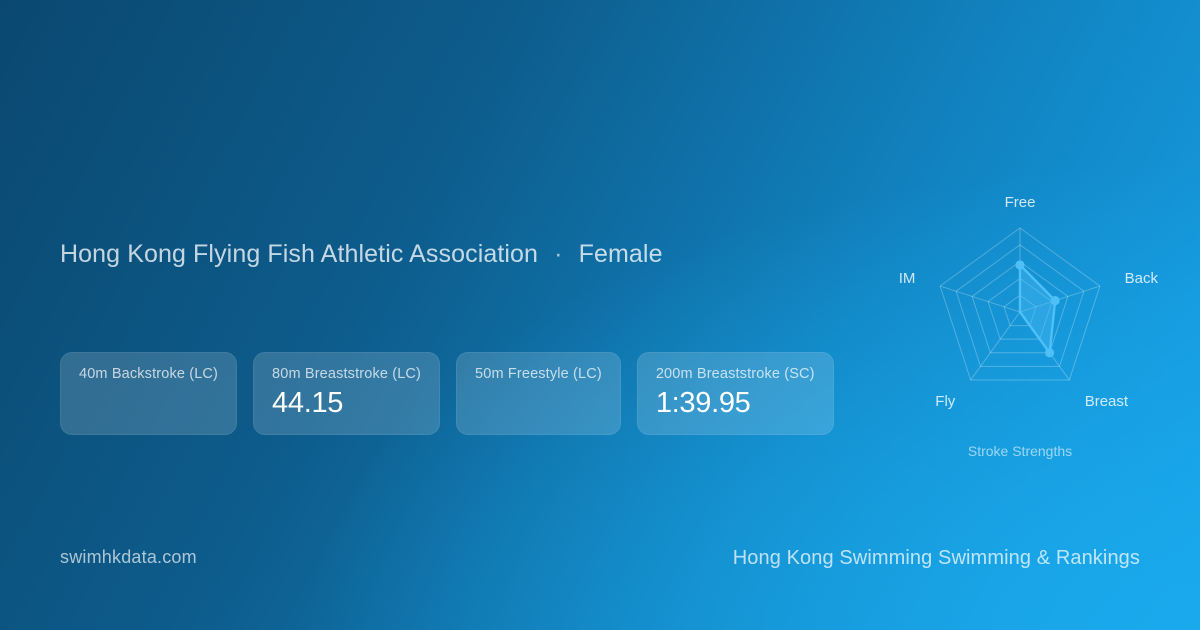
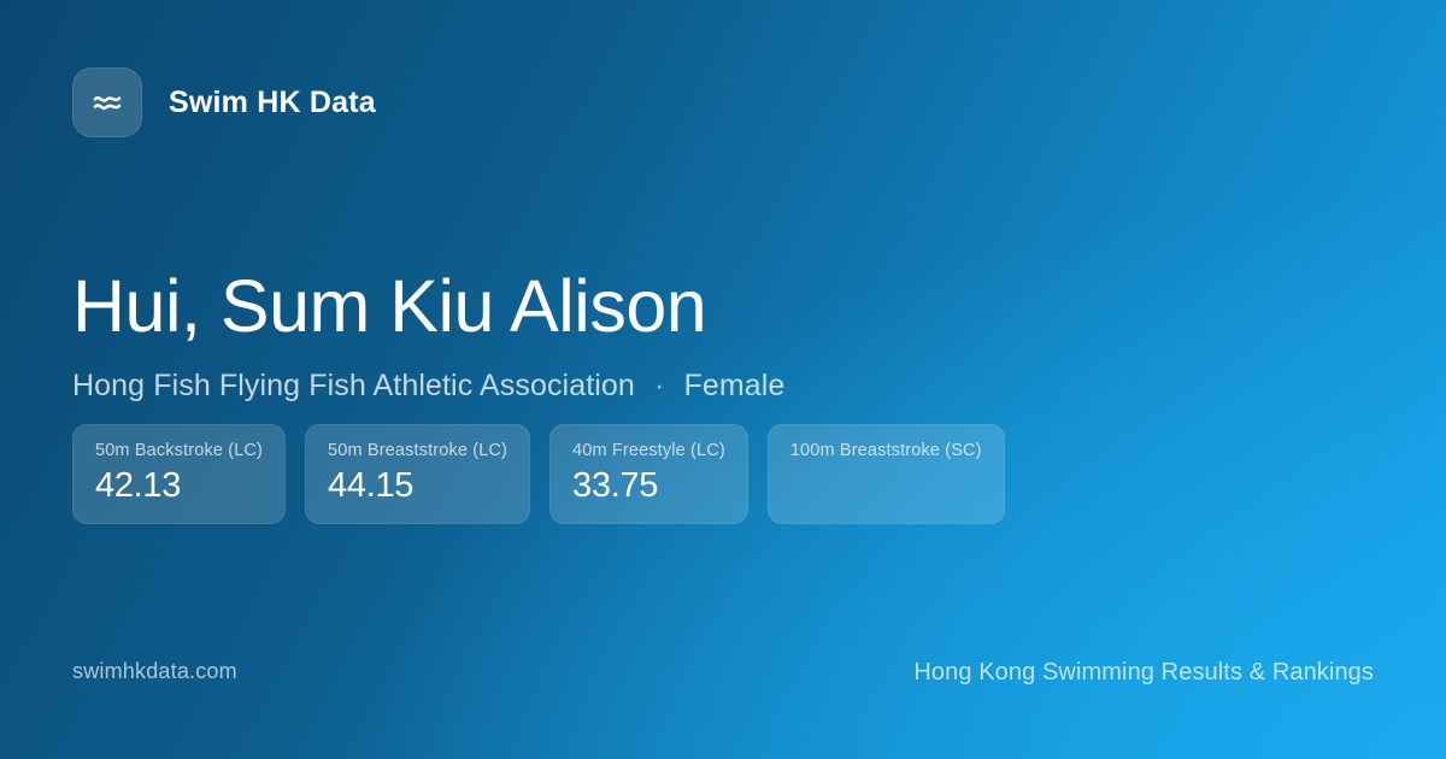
+ Swim HK Data
+ Hui, Sum Kiu Alison
- Hong Kong Flying Fish Athletic Association · Female
+ Hong Fish Flying Fish Athletic Association · Female
- 40m Backstroke (LC)
+ 50m Backstroke (LC)
+ 42.13
- 80m Breaststroke (LC)
+ 50m Breaststroke (LC)
  44.15
- 50m Freestyle (LC)
+ 40m Freestyle (LC)
+ 33.75
- 200m Breaststroke (SC)
+ 100m Breaststroke (SC)
- 1:39.95
- Free
- Back
- Breast
- Fly
- IM
- Stroke Strengths
  swimhkdata.com
- Hong Kong Swimming Swimming & Rankings
+ Hong Kong Swimming Results & Rankings
